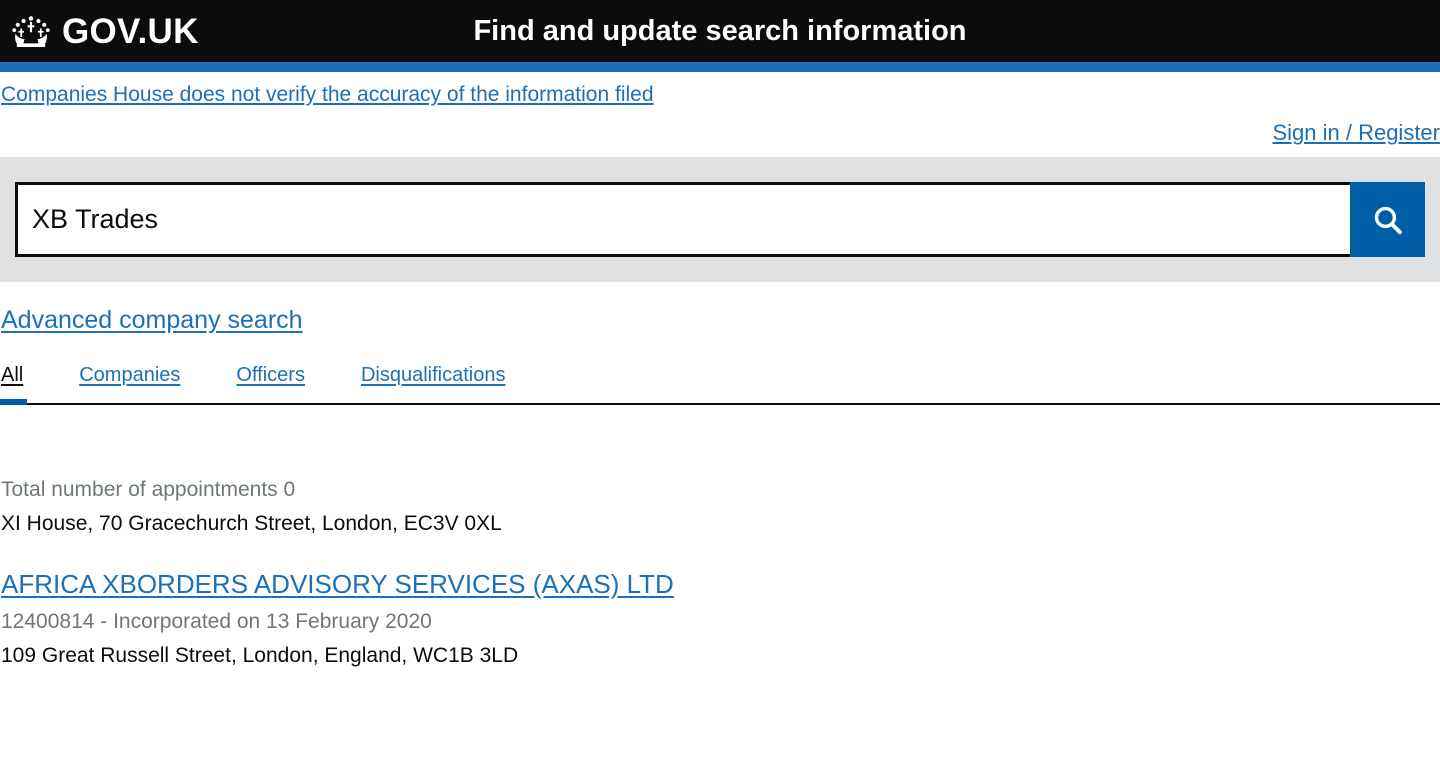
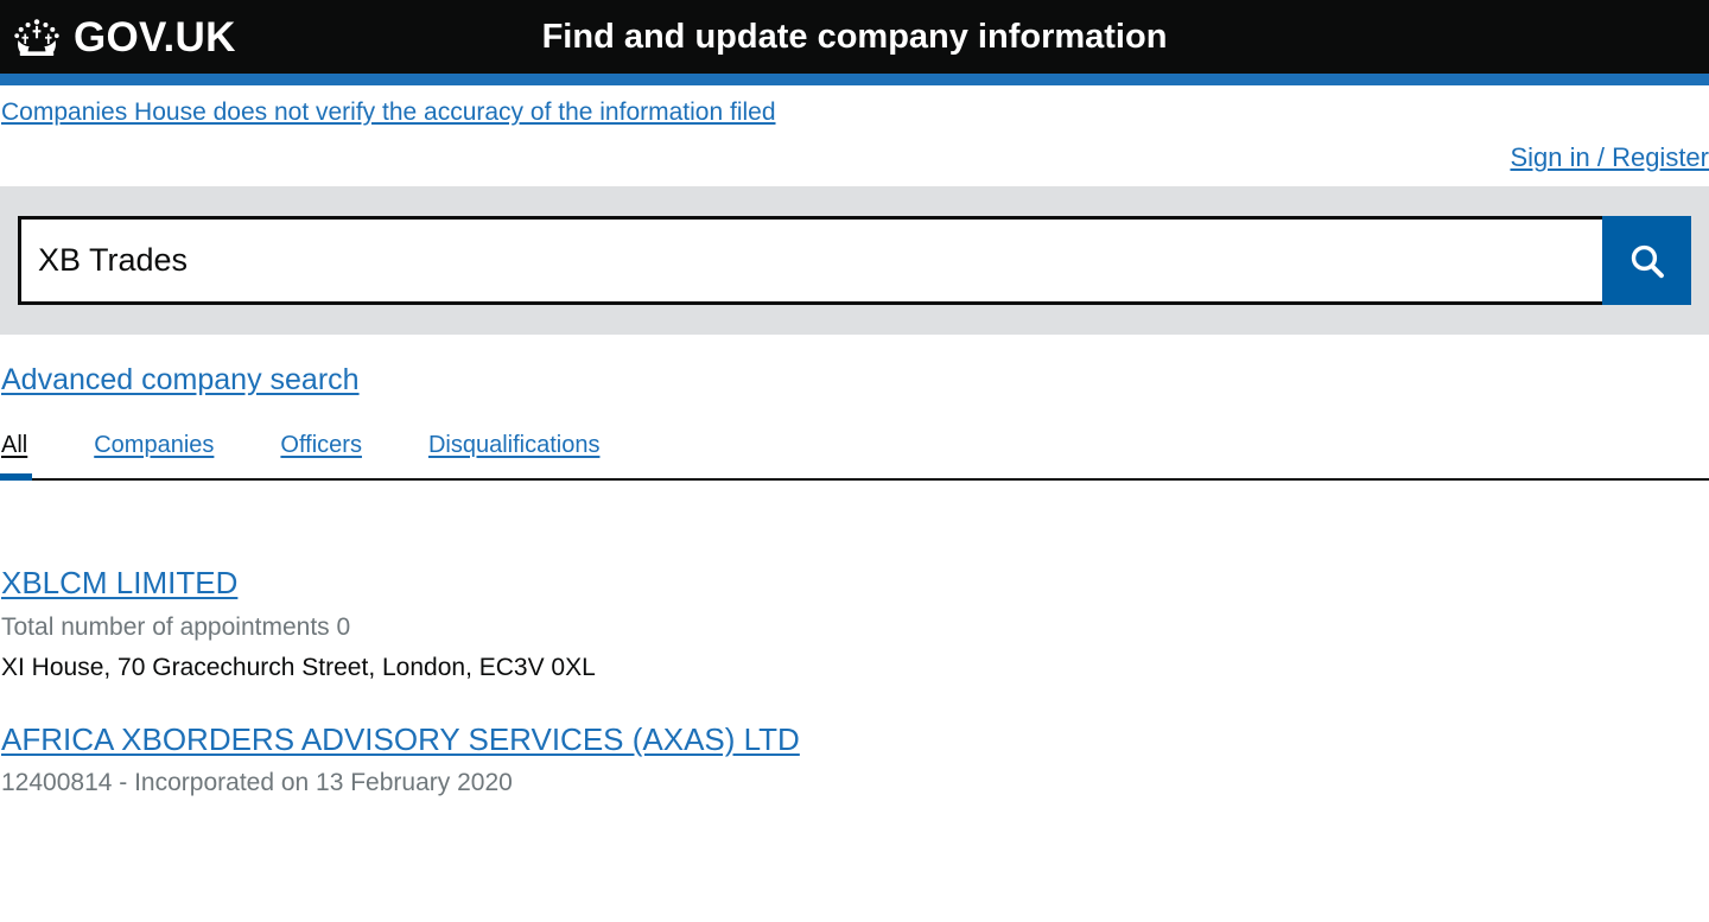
  GOV.UK
- Find and update search information
+ Find and update company information
  Companies House does not verify the accuracy of the information filed
  Sign in / Register
  XB Trades
  Advanced company search
  All
  Companies
  Officers
  Disqualifications
+ XBLCM LIMITED
  Total number of appointments 0
  XI House, 70 Gracechurch Street, London, EC3V 0XL
  AFRICA XBORDERS ADVISORY SERVICES (AXAS) LTD
  12400814 - Incorporated on 13 February 2020
- 109 Great Russell Street, London, England, WC1B 3LD
